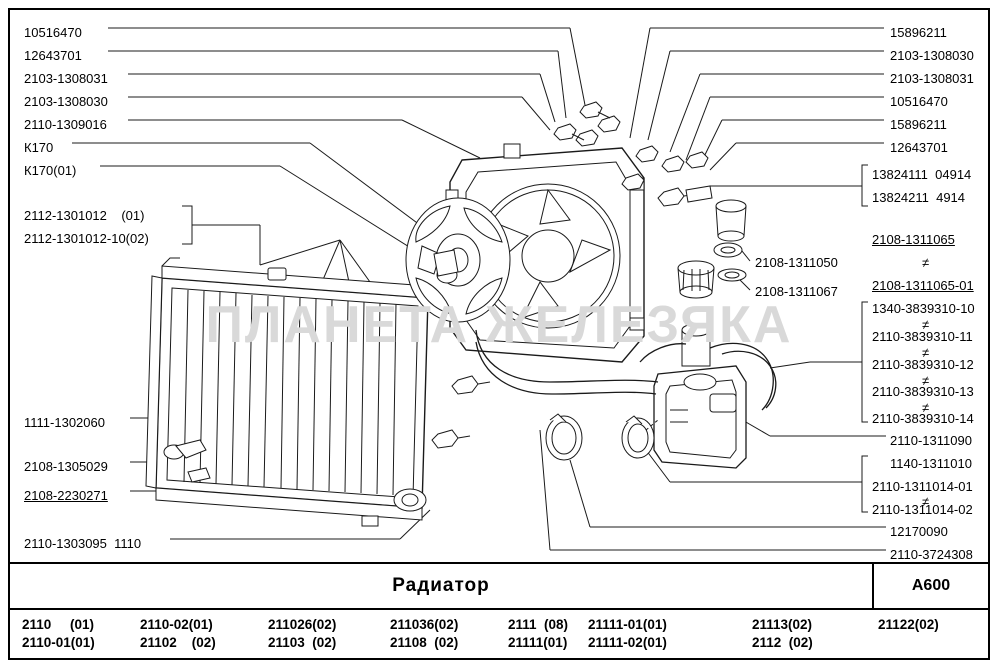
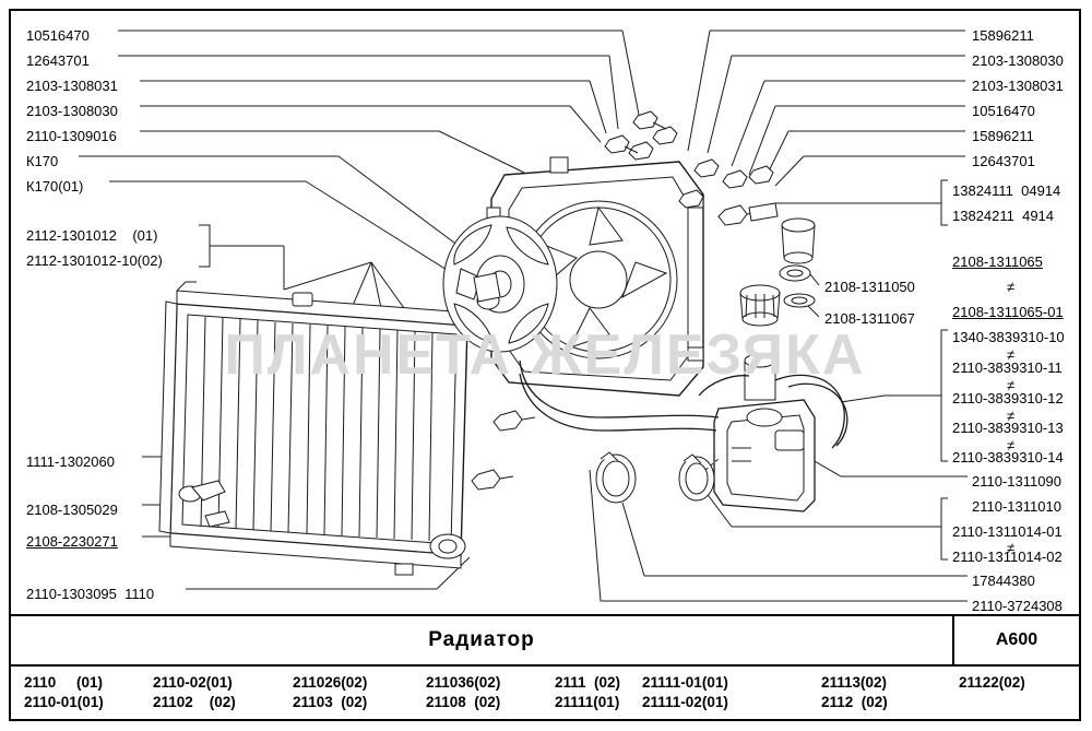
  ПЛАНЕТА ЖЕЛЕЗЯКА
  10516470
  12643701
  2103-1308031
  2103-1308030
  2110-1309016
  К170
  К170(01)
  2112-1301012 (01)
  2112-1301012-10(02)
  1111-1302060
  2108-1305029
  2108-2230271
  2110-1303095 1110
  15896211
  2103-1308030
  2103-1308031
  10516470
  15896211
  12643701
  13824111 04914
  13824211 4914
  2108-1311065
  ≠
  2108-1311065-01
  1340-3839310-10
  2110-3839310-11
  2110-3839310-12
  2110-3839310-13
  2110-3839310-14
  2110-1311090
- 1140-1311010
+ 2110-1311010
  2110-1311014-01
  2110-1311014-02
- 12170090
+ 17844380
  2110-3724308
  ≠
  ≠
  ≠
  ≠
  ≠
  2108-1311050
  2108-1311067
  Радиатор
  A600
  2110 (01)
  2110-01(01)
  2110-02(01)
  21102 (02)
  211026(02)
  21103 (02)
  211036(02)
  21108 (02)
- 2111 (08)
+ 2111 (02)
  21111(01)
  21111-01(01)
  21111-02(01)
  21113(02)
  2112 (02)
  21122(02)
